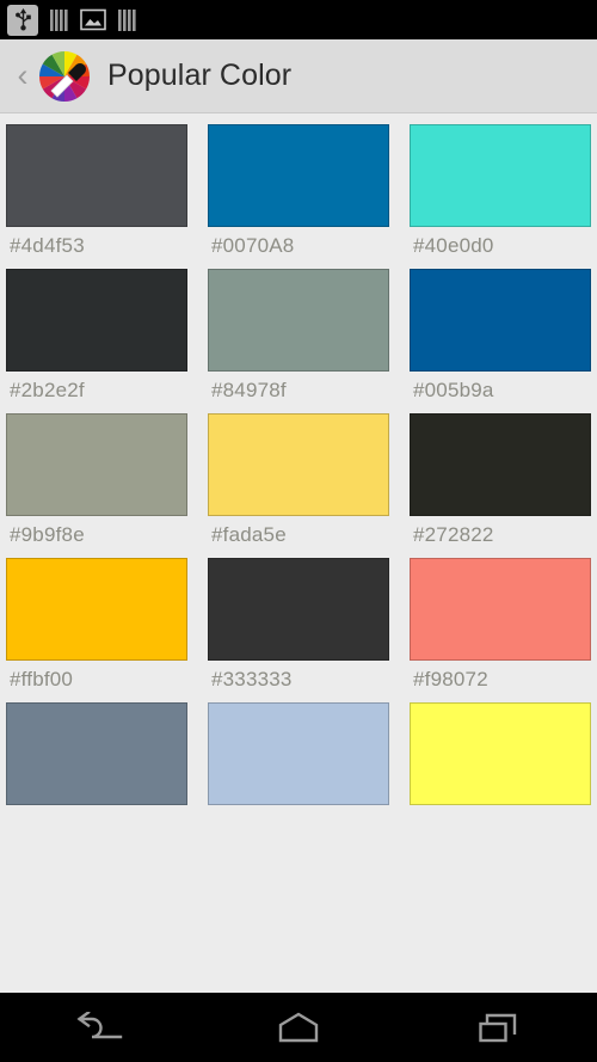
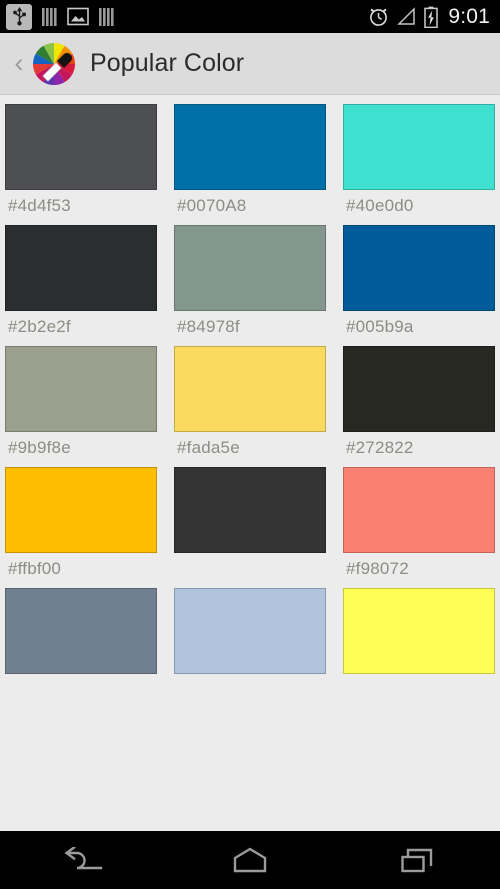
+ 9:01
  ‹
  Popular Color
  #4d4f53
  #0070A8
  #40e0d0
  #2b2e2f
  #84978f
  #005b9a
  #9b9f8e
  #fada5e
  #272822
  #ffbf00
- #333333
  #f98072
